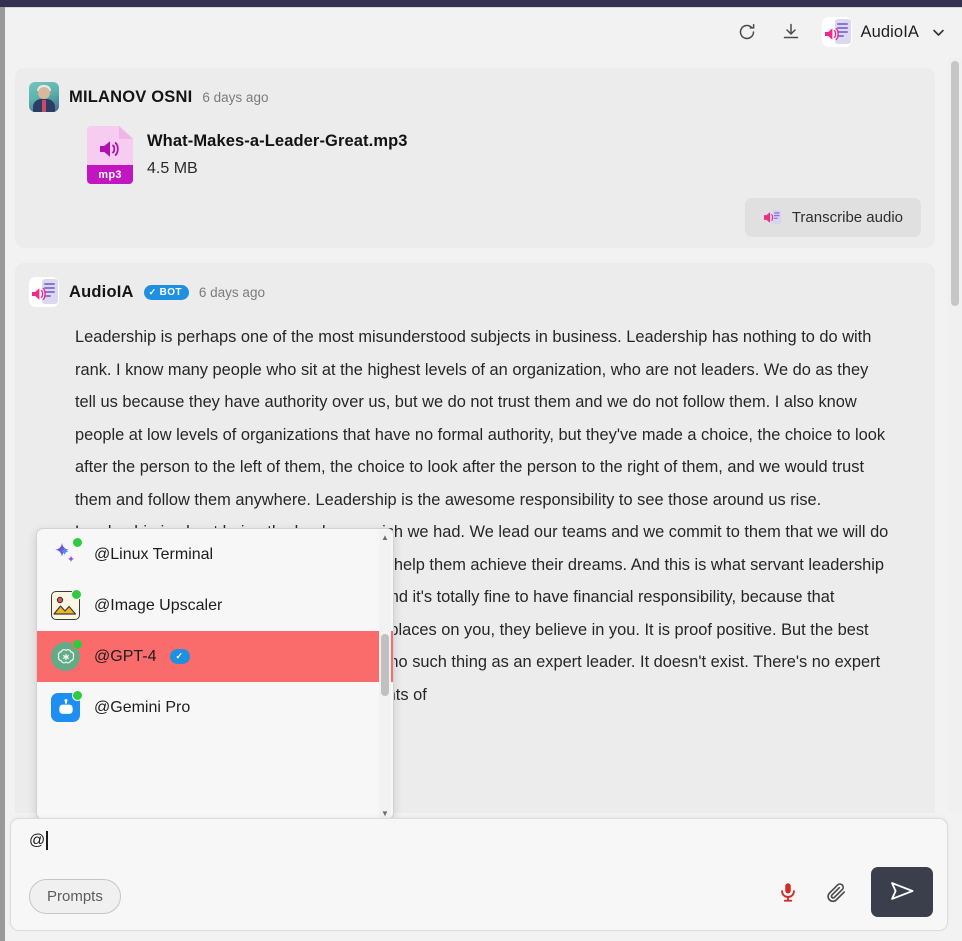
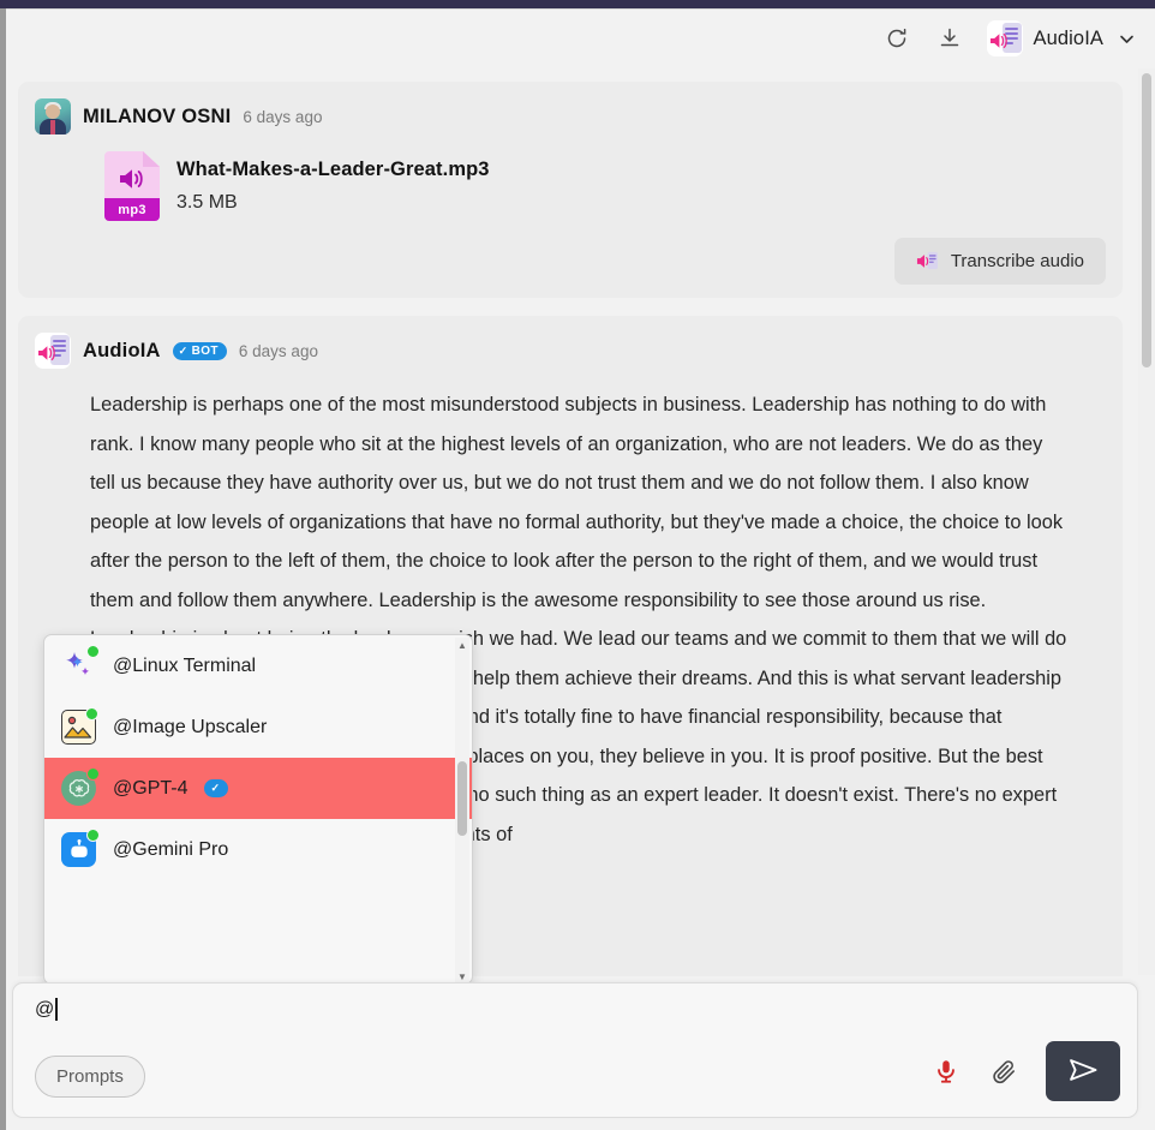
  AudioIA
  MILANOV OSNI
  6 days ago
  mp3
  What-Makes-a-Leader-Great.mp3
- 4.5 MB
+ 3.5 MB
  Transcribe audio
  AudioIA
  ✓
  BOT
  6 days ago
  Leadership is perhaps one of the most misunderstood subjects in business. Leadership has nothing to do with rank. I know many people who sit at the highest levels of an organization, who are not leaders. We do as they tell us because they have authority over us, but we do not trust them and we do not follow them. I also know people at low levels of organizations that have no formal authority, but they've made a choice, the choice to look after the person to the left of them, the choice to look after the person to the right of them, and we would trust them and follow them anywhere. Leadership is the awesome responsibility to see those around us rise. h we had. We lead our teams and we commit to them that we will do help them achieve their dreams. And this is what servant leadership nd it's totally fine to have financial responsibility, because that laces on you, they believe in you. It is proof positive. But the best o such thing as an expert leader. It doesn't exist. There's no expert ts of
  @Linux Terminal
  @Image Upscaler
  @GPT-4
  ✓
  @Gemini Pro
  ▲
  ▼
  @
  Prompts
